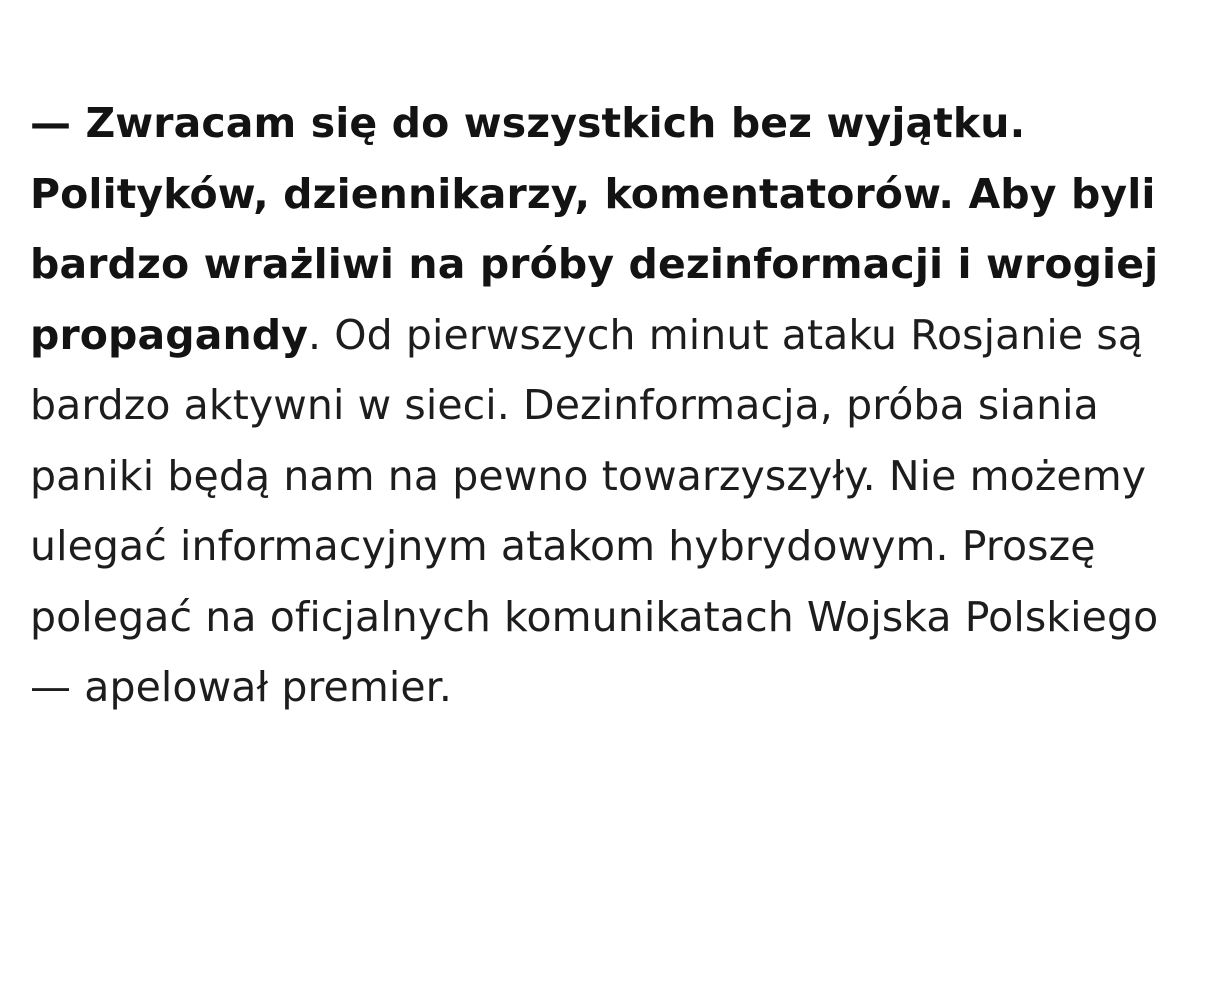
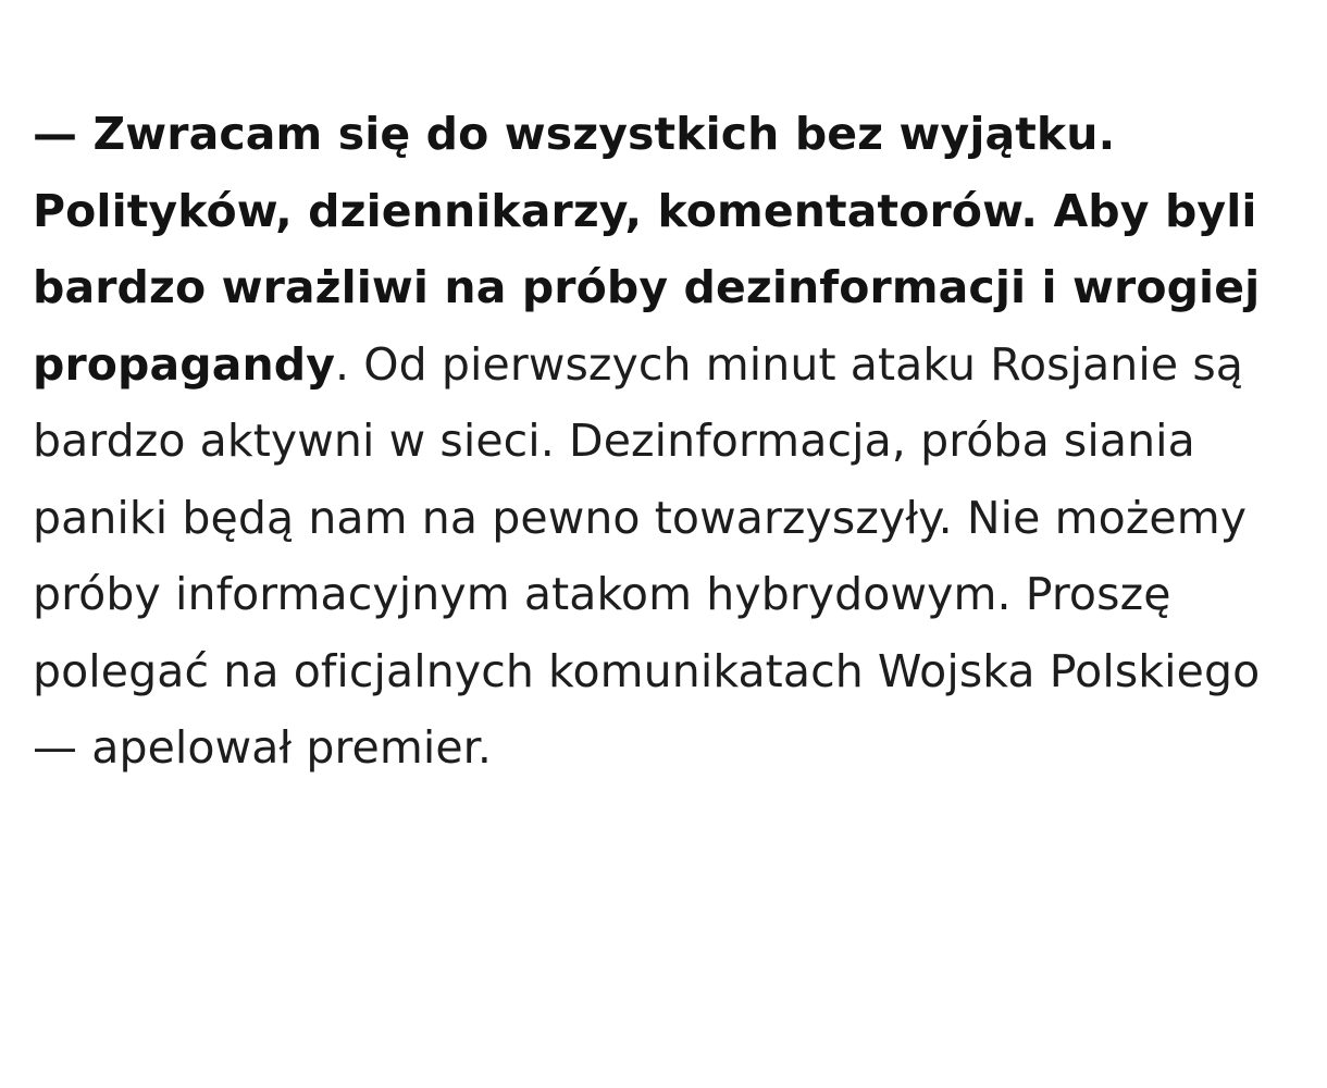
- — Zwracam się do wszystkich bez wyjątku. Polityków, dziennikarzy, komentatorów. Aby byli bardzo wrażliwi na próby dezinformacji i wrogiej propagandy. Od pierwszych minut ataku Rosjanie są bardzo aktywni w sieci. Dezinformacja, próba siania paniki będą nam na pewno towarzyszyły. Nie możemy ulegać informacyjnym atakom hybrydowym. Proszę polegać na oficjalnych komunikatach Wojska Polskiego — apelował premier.
+ — Zwracam się do wszystkich bez wyjątku. Polityków, dziennikarzy, komentatorów. Aby byli bardzo wrażliwi na próby dezinformacji i wrogiej propagandy. Od pierwszych minut ataku Rosjanie są bardzo aktywni w sieci. Dezinformacja, próba siania paniki będą nam na pewno towarzyszyły. Nie możemy próby informacyjnym atakom hybrydowym. Proszę polegać na oficjalnych komunikatach Wojska Polskiego — apelował premier.
